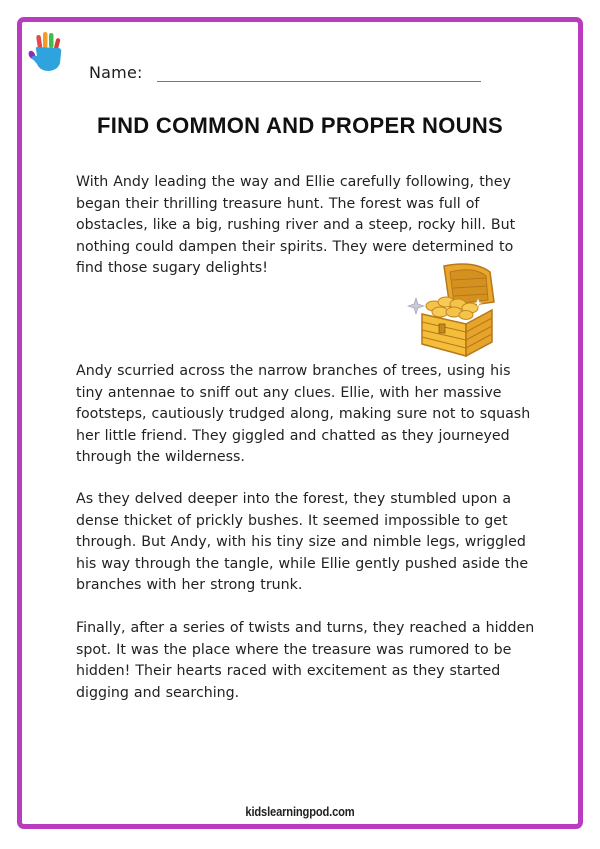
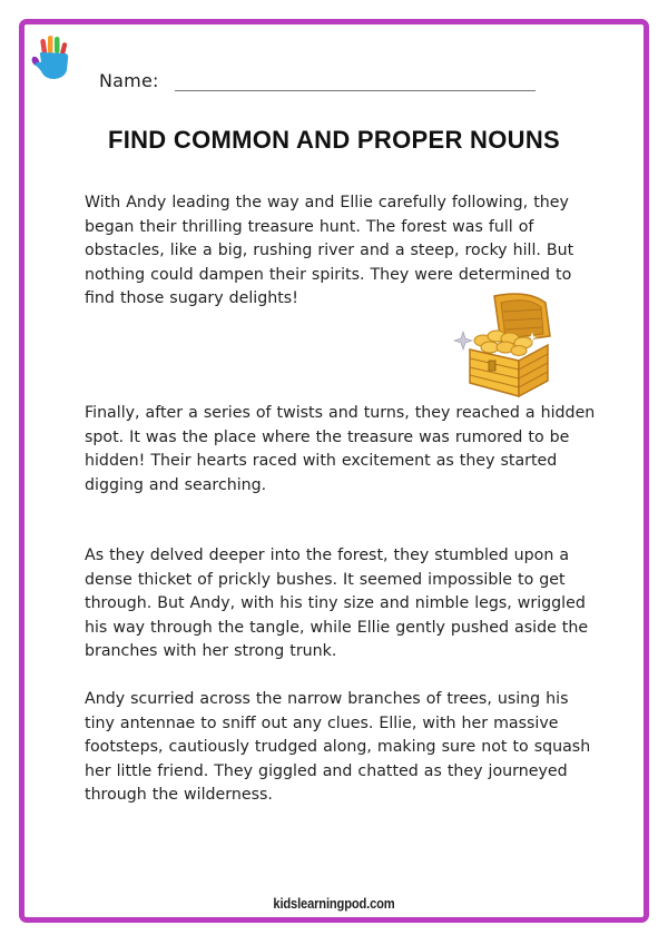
  Name:
  FIND COMMON AND PROPER NOUNS
  With Andy leading the way and Ellie carefully following, they began their thrilling treasure hunt. The forest was full of obstacles, like a big, rushing river and a steep, rocky hill. But nothing could dampen their spirits. They were determined to find those sugary delights!
- Andy scurried across the narrow branches of trees, using his tiny antennae to sniff out any clues. Ellie, with her massive footsteps, cautiously trudged along, making sure not to squash her little friend. They giggled and chatted as they journeyed through the wilderness.
+ Finally, after a series of twists and turns, they reached a hidden spot. It was the place where the treasure was rumored to be hidden! Their hearts raced with excitement as they started digging and searching.
  As they delved deeper into the forest, they stumbled upon a dense thicket of prickly bushes. It seemed impossible to get through. But Andy, with his tiny size and nimble legs, wriggled his way through the tangle, while Ellie gently pushed aside the branches with her strong trunk.
- Finally, after a series of twists and turns, they reached a hidden spot. It was the place where the treasure was rumored to be hidden! Their hearts raced with excitement as they started digging and searching.
+ Andy scurried across the narrow branches of trees, using his tiny antennae to sniff out any clues. Ellie, with her massive footsteps, cautiously trudged along, making sure not to squash her little friend. They giggled and chatted as they journeyed through the wilderness.
  kidslearningpod.com
